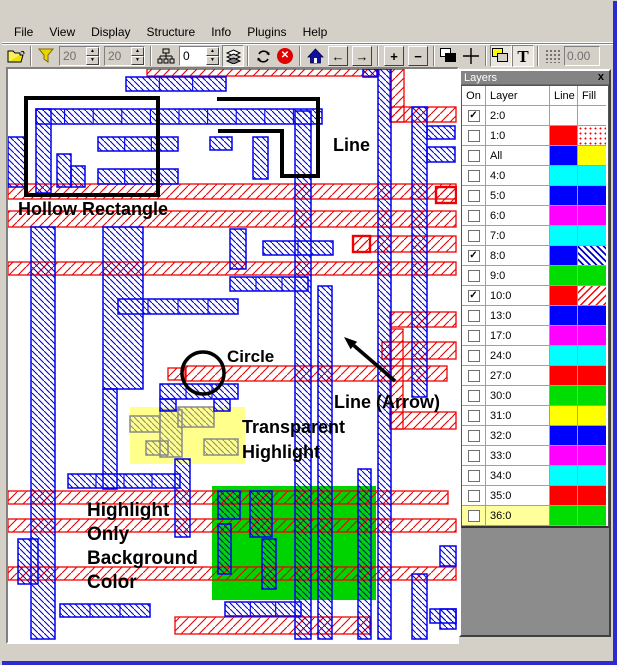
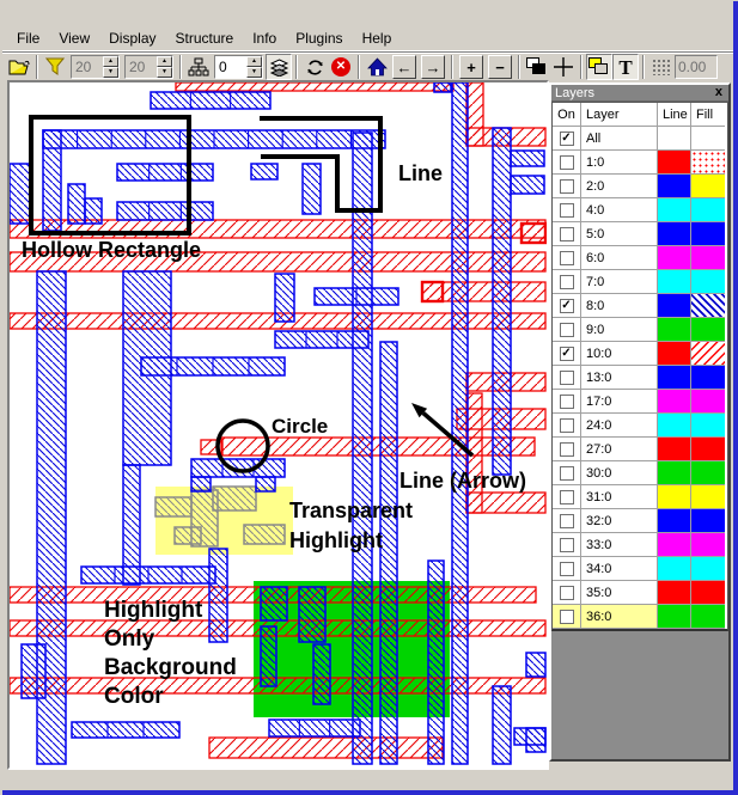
  File
  View
  Display
  Structure
  Info
  Plugins
  Help
  20
  20
  0
  ✕
  ←
  →
  +
  −
  T
  0.00
  Line
  Hollow Rectangle
  Circle
  Line (Arrow)
  Transparent
  Highlight
  Highlight
  Only
  Background
  Color
  Layers
  x
  On
  Layer
  Line
  Fill
  ✓
- 2:0
+ All
  1:0
- All
+ 2:0
  4:0
  5:0
  6:0
  7:0
  ✓
  8:0
  9:0
  ✓
  10:0
  13:0
  17:0
  24:0
  27:0
  30:0
  31:0
  32:0
  33:0
  34:0
  35:0
  36:0
